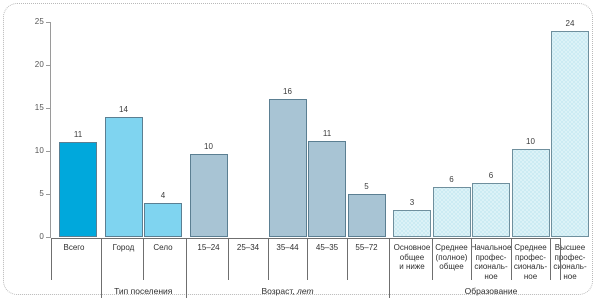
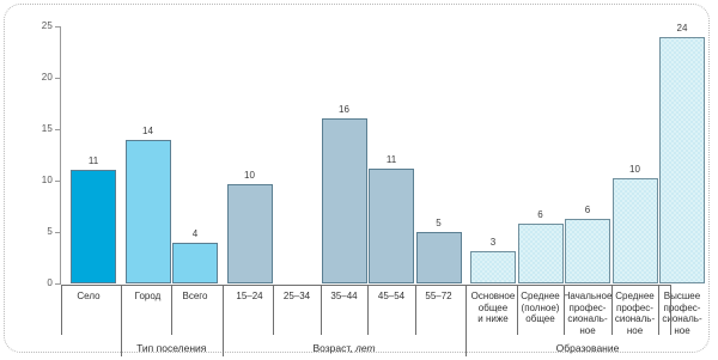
  0
  5
  10
  15
  20
  25
  11
  14
  4
  10
  16
  11
  5
  3
  6
  6
  10
  24
- Всего
+ Село
  Город
- Село
+ Всего
  15–24
  25–34
  35–44
- 45–35
+ 45–54
  55–72
  Основное
  общее
  и ниже
  Среднее
  (полное)
  общее
  Начальное
  профес-
  сиональ-
  ное
  Среднее
  профес-
  сиональ-
  ное
  Высшее
  профес-
  сональ-
  ное
  Тип поселения
  Возраст, лет
  Образование
